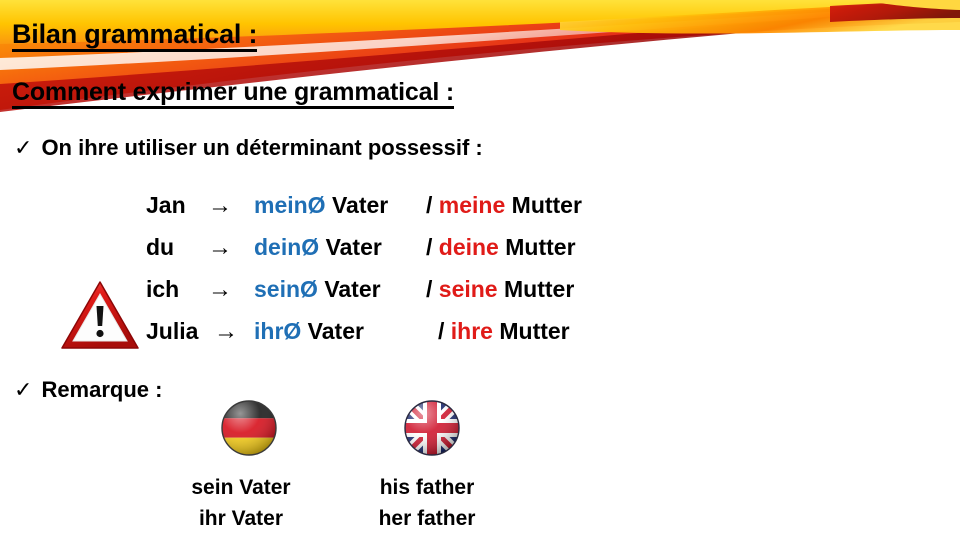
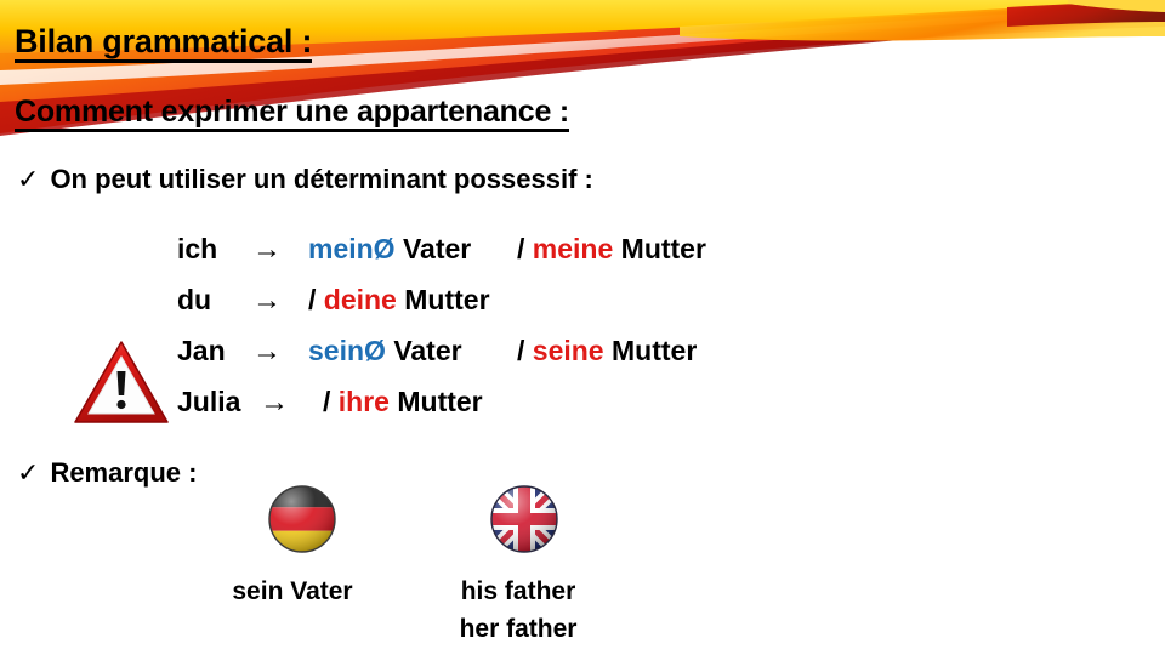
  Bilan grammatical :
- Comment exprimer une grammatical :
+ Comment exprimer une appartenance :
  ✓
- On ihre utiliser un déterminant possessif :
+ On peut utiliser un déterminant possessif :
- Jan
+ ich
  →
  meinØ Vater
  / meine Mutter
  du
  →
- deinØ Vater
  / deine Mutter
- ich
+ Jan
  →
  seinØ Vater
  / seine Mutter
  Julia
  →
- ihrØ Vater
  / ihre Mutter
  ✓
  Remarque :
  sein Vater
- ihr Vater
  his father
  her father
